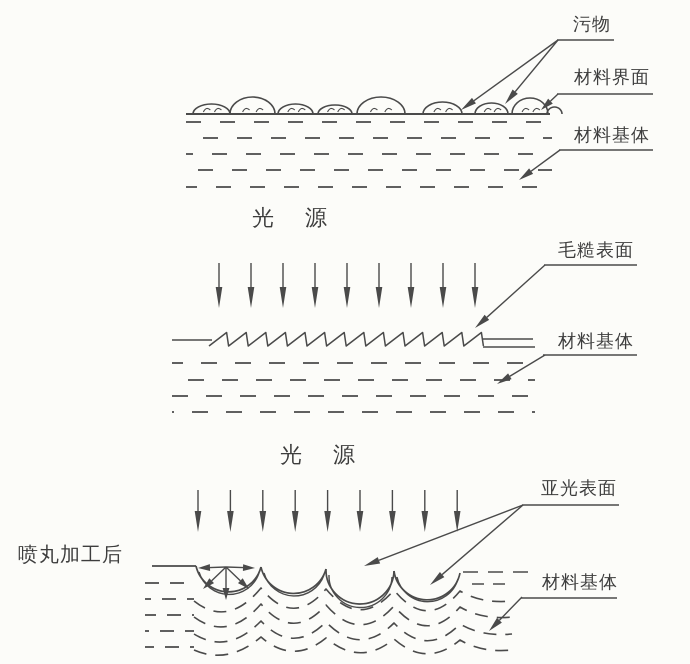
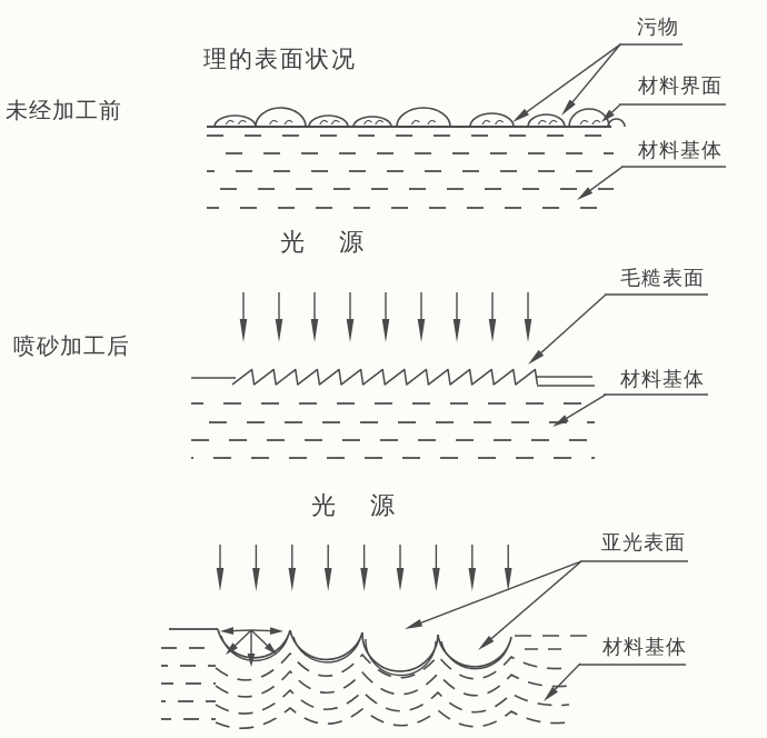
+ 理的表面状况
+ 未经加工前
  污物
  材料界面
  材料基体
  光源
+ 喷砂加工后
  毛糙表面
  材料基体
  光源
- 喷丸加工后
  亚光表面
  材料基体
